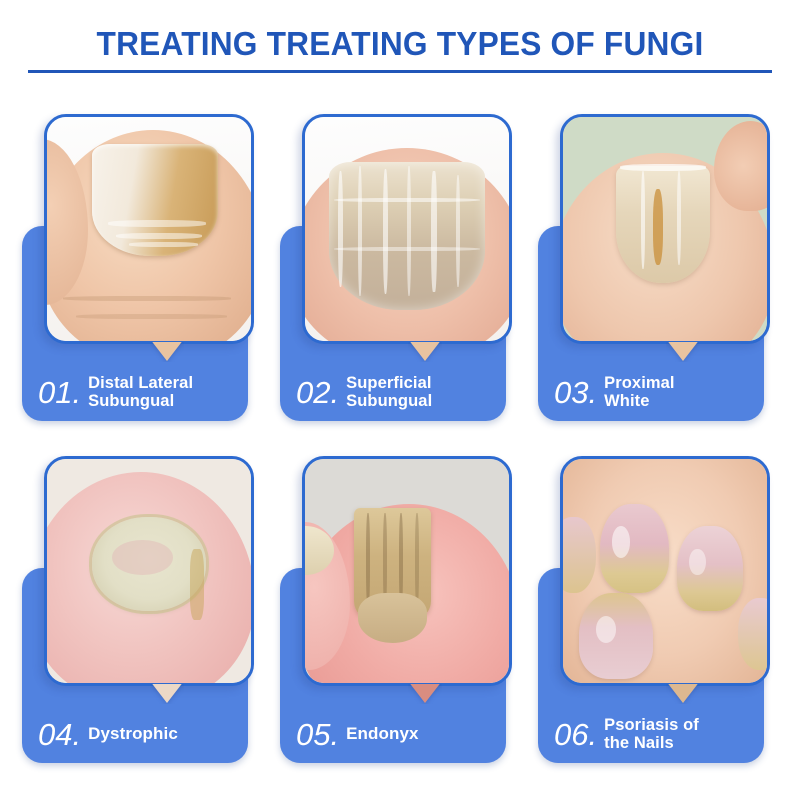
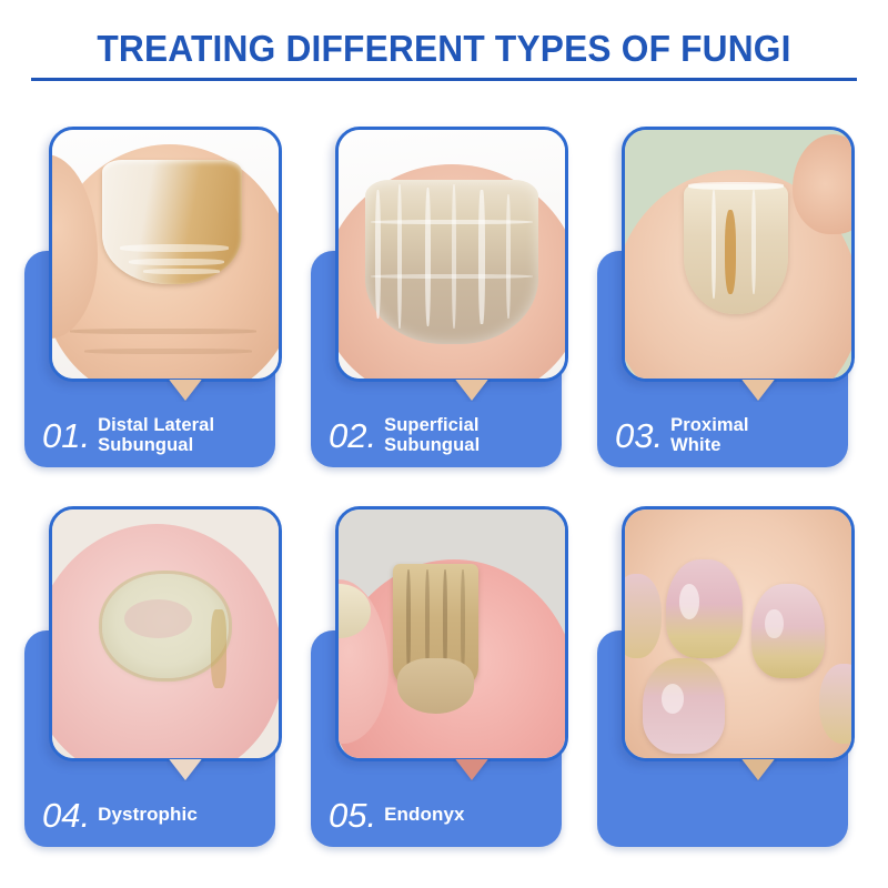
- TREATING TREATING TYPES OF FUNGI
+ TREATING DIFFERENT TYPES OF FUNGI
  01.
  Distal Lateral
  Subungual
  02.
  Superficial
  Subungual
  03.
  Proximal
  White
  04.
  Dystrophic
  05.
  Endonyx
- 06.
- Psoriasis of
- the Nails
